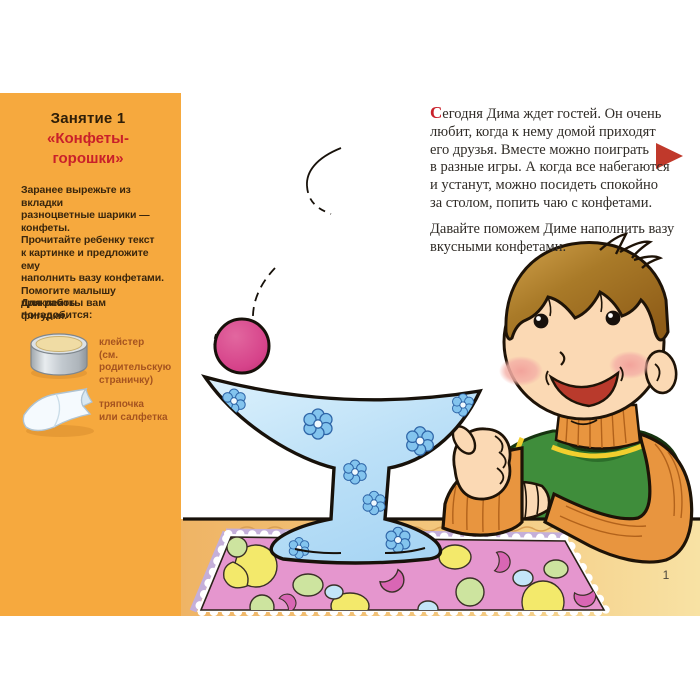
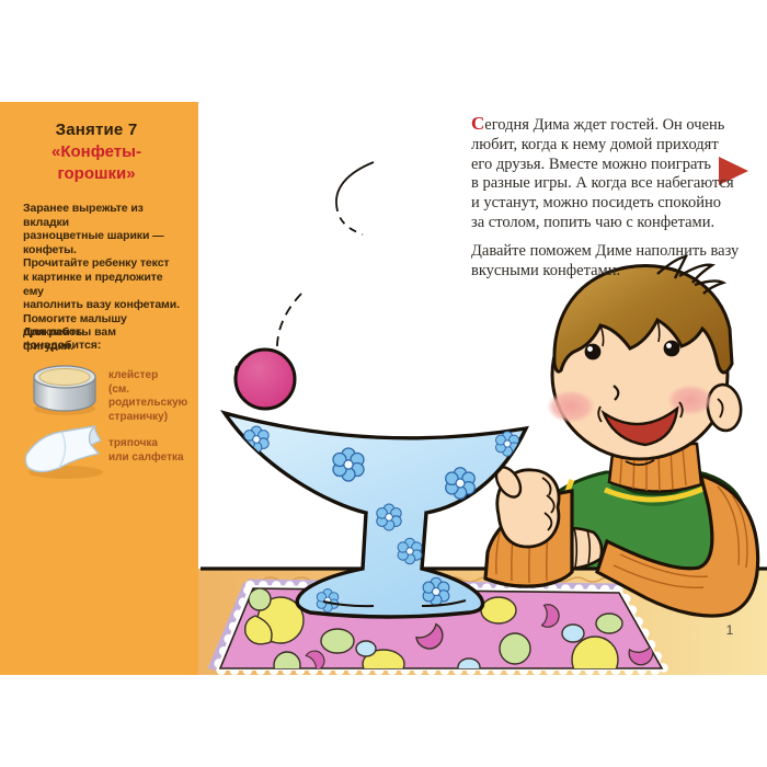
- Занятие 1
+ Занятие 7
  «Конфеты-
  горошки»
  Заранее вырежьте из вкладки
  разноцветные шарики —
  конфеты.
  Прочитайте ребенку текст
  к картинке и предложите ему
  наполнить вазу конфетами.
  Помогите малышу приклеить
  фигурки.
  Для работы вам понадобится:
  клейстер
  (см. родительскую
  страничку)
  тряпочка
  или салфетка
  Сегодня Дима ждет гостей. Он очень
  любит, когда к нему домой приходят
  его друзья. Вместе можно поиграть
  в разные игры. А когда все набегаются
  и устанут, можно посидеть спокойно
  за столом, попить чаю с конфетами.
  Давайте поможем Диме наполнить вазу
  вкусными конфетами.
  1
